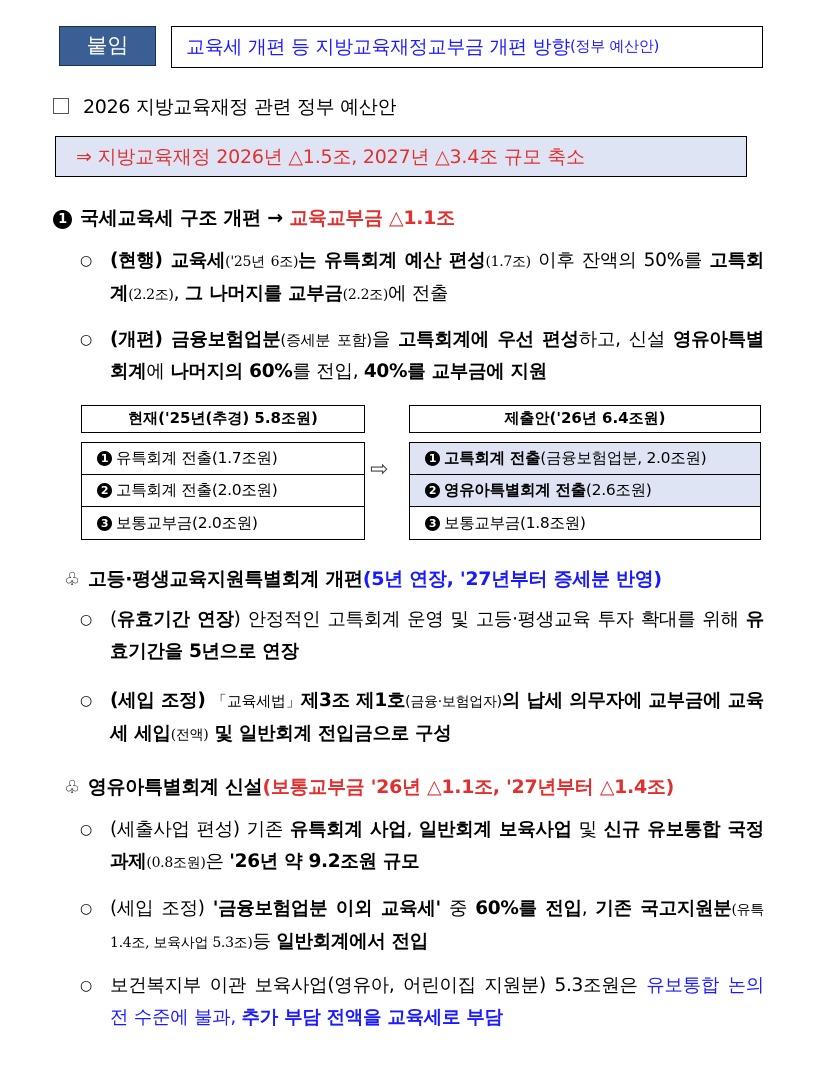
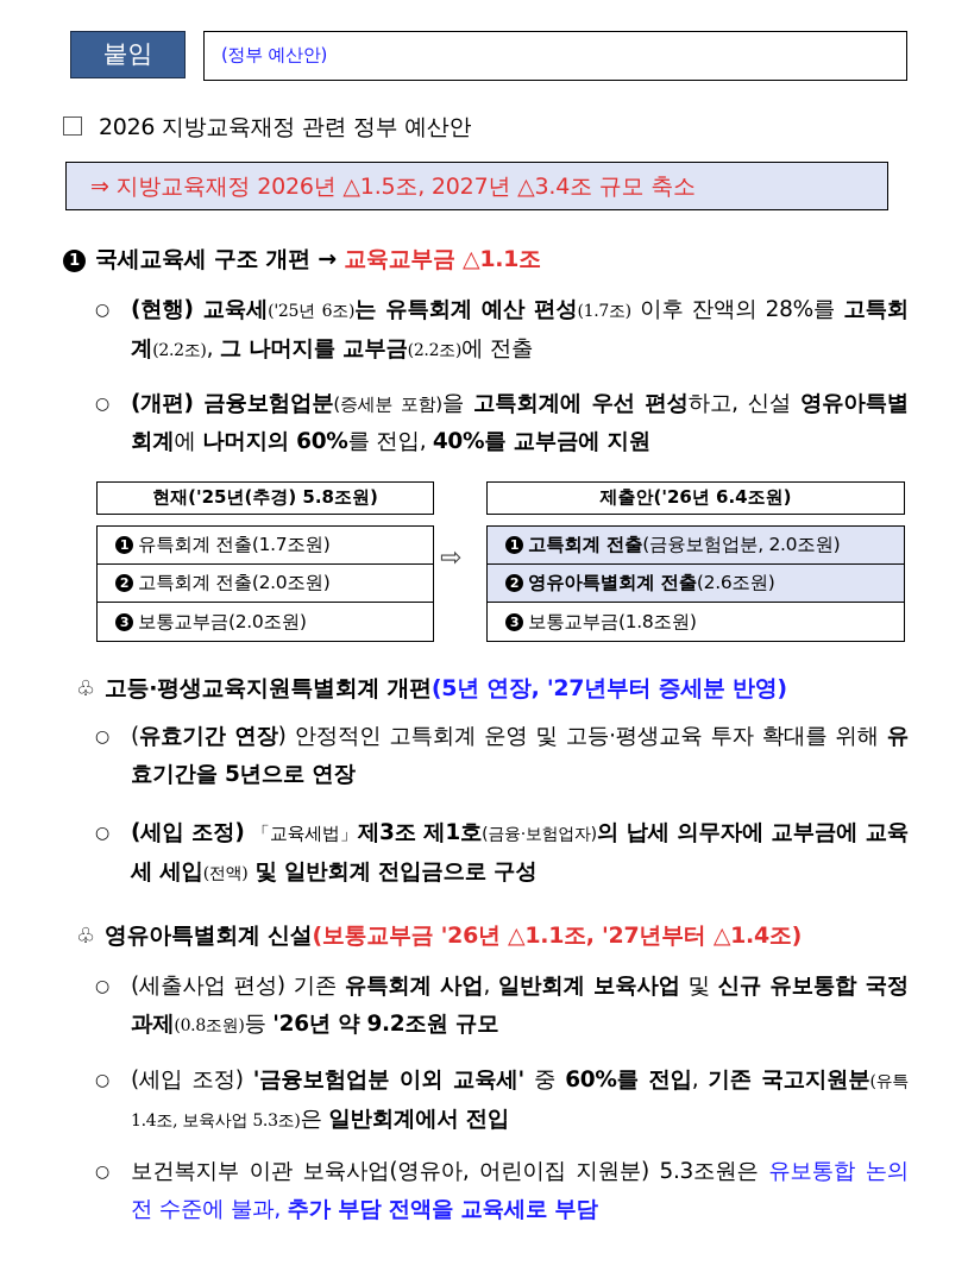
  붙임
- 교육세 개편 등 지방교육재정교부금 개편 방향
  (정부 예산안)
  2026 지방교육재정 관련 정부 예산안
  ⇒ 지방교육재정 2026년 △1.5조, 2027년 △3.4조 규모 축소
  1 국세교육세 구조 개편 → 교육교부금 △1.1조
  ○
- (현행) 교육세('25년 6조)는 유특회계 예산 편성(1.7조) 이후 잔액의 50%를 고특회계(2.2조), 그 나머지를 교부금(2.2조)에 전출
+ (현행) 교육세('25년 6조)는 유특회계 예산 편성(1.7조) 이후 잔액의 28%를 고특회계(2.2조), 그 나머지를 교부금(2.2조)에 전출
  ○
  (개편) 금융보험업분(증세분 포함)을 고특회계에 우선 편성하고, 신설 영유아특별회계에 나머지의 60%를 전입, 40%를 교부금에 지원
  현재('25년(추경) 5.8조원)
  1
  유특회계 전출(1.7조원)
  2
  고특회계 전출(2.0조원)
  3
  보통교부금(2.0조원)
  ⇨
  제출안('26년 6.4조원)
  1
  고특회계 전출
  (금융보험업분, 2.0조원)
  2
  영유아특별회계 전출
  (2.6조원)
  3
  보통교부금(1.8조원)
  ♧ 고등·평생교육지원특별회계 개편(5년 연장, '27년부터 증세분 반영)
  ○
  (유효기간 연장) 안정적인 고특회계 운영 및 고등·평생교육 투자 확대를 위해 유효기간을 5년으로 연장
  ○
  (세입 조정) 「교육세법」제3조 제1호(금융·보험업자)의 납세 의무자에 교부금에 교육세 세입(전액) 및 일반회계 전입금으로 구성
  ♧ 영유아특별회계 신설(보통교부금 '26년 △1.1조, '27년부터 △1.4조)
  ○
- (세출사업 편성) 기존 유특회계 사업, 일반회계 보육사업 및 신규 유보통합 국정과제(0.8조원)은 '26년 약 9.2조원 규모
+ (세출사업 편성) 기존 유특회계 사업, 일반회계 보육사업 및 신규 유보통합 국정과제(0.8조원)등 '26년 약 9.2조원 규모
  ○
- (세입 조정) '금융보험업분 이외 교육세' 중 60%를 전입, 기존 국고지원분(유특 1.4조, 보육사업 5.3조)등 일반회계에서 전입
+ (세입 조정) '금융보험업분 이외 교육세' 중 60%를 전입, 기존 국고지원분(유특 1.4조, 보육사업 5.3조)은 일반회계에서 전입
  ○
  보건복지부 이관 보육사업(영유아, 어린이집 지원분) 5.3조원은 유보통합 논의 전 수준에 불과, 추가 부담 전액을 교육세로 부담
